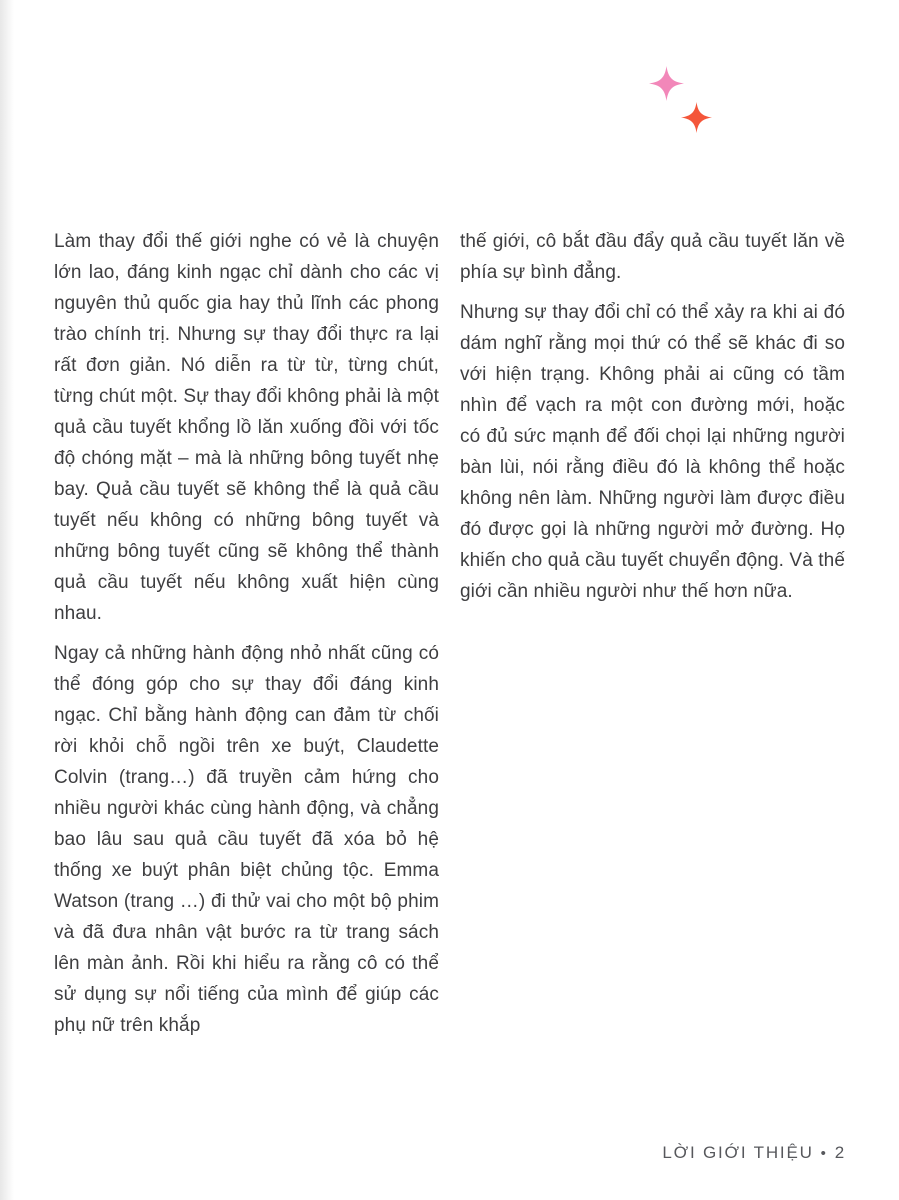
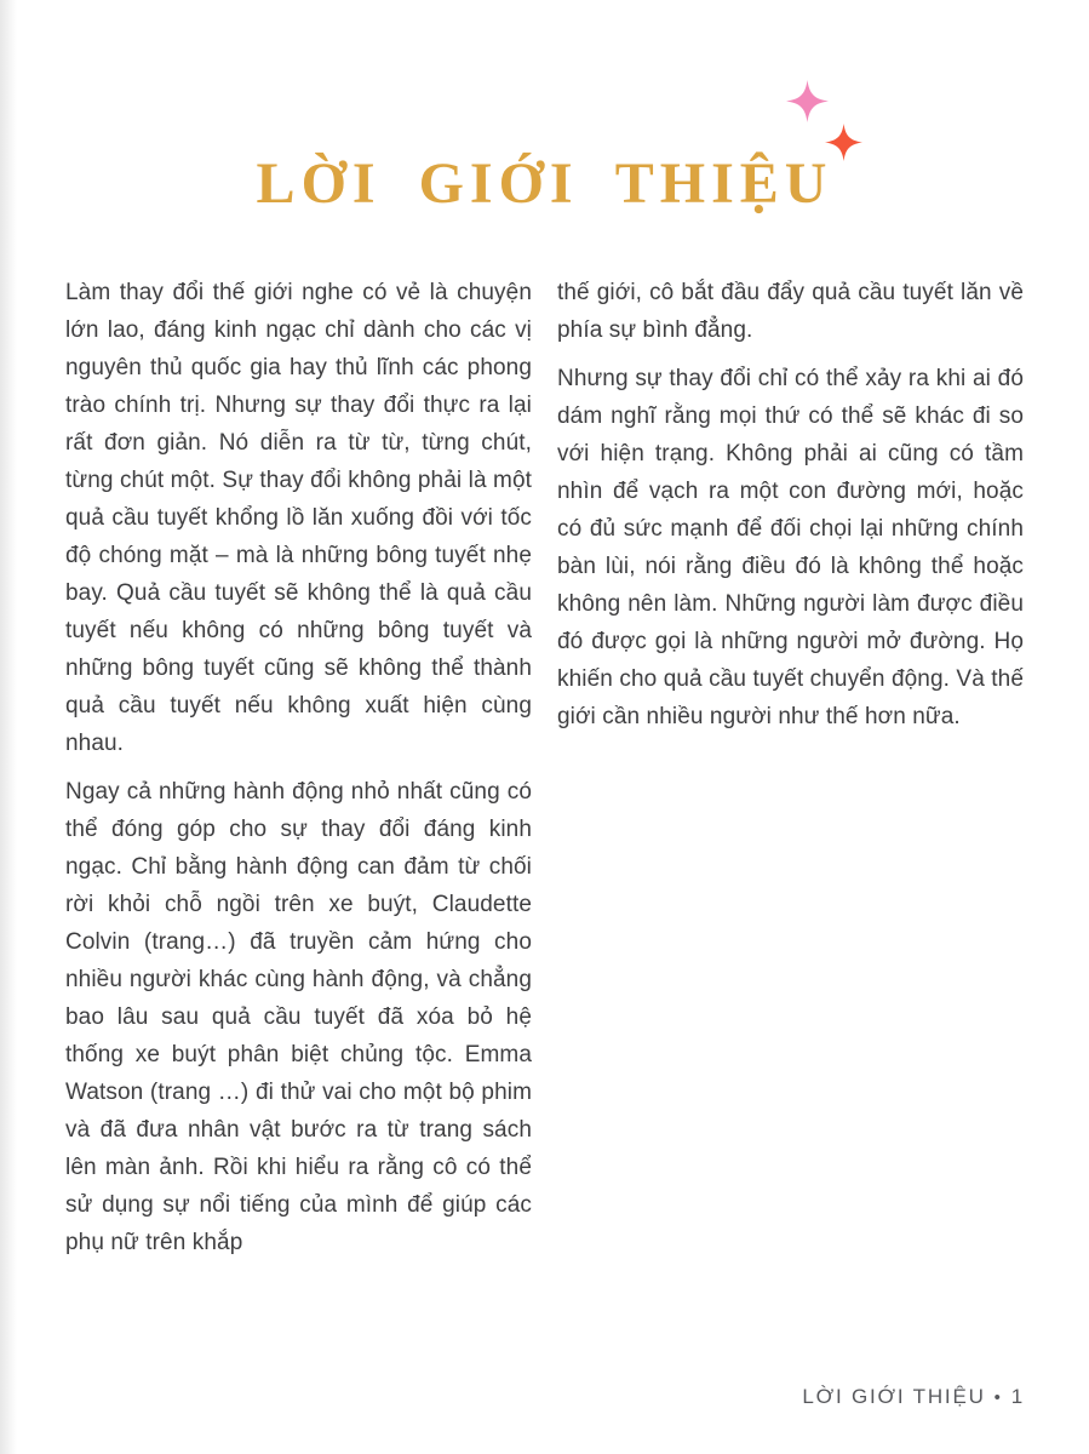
+ LỜI GIỚI THIỆU
  Làm thay đổi thế giới nghe có vẻ là chuyện lớn lao, đáng kinh ngạc chỉ dành cho các vị nguyên thủ quốc gia hay thủ lĩnh các phong trào chính trị. Nhưng sự thay đổi thực ra lại rất đơn giản. Nó diễn ra từ từ, từng chút, từng chút một. Sự thay đổi không phải là một quả cầu tuyết khổng lồ lăn xuống đồi với tốc độ chóng mặt – mà là những bông tuyết nhẹ bay. Quả cầu tuyết sẽ không thể là quả cầu tuyết nếu không có những bông tuyết và những bông tuyết cũng sẽ không thể thành quả cầu tuyết nếu không xuất hiện cùng nhau.
  Ngay cả những hành động nhỏ nhất cũng có thể đóng góp cho sự thay đổi đáng kinh ngạc. Chỉ bằng hành động can đảm từ chối rời khỏi chỗ ngồi trên xe buýt, Claudette Colvin (trang…) đã truyền cảm hứng cho nhiều người khác cùng hành động, và chẳng bao lâu sau quả cầu tuyết đã xóa bỏ hệ thống xe buýt phân biệt chủng tộc. Emma Watson (trang …) đi thử vai cho một bộ phim và đã đưa nhân vật bước ra từ trang sách lên màn ảnh. Rồi khi hiểu ra rằng cô có thể sử dụng sự nổi tiếng của mình để giúp các phụ nữ trên khắp
  thế giới, cô bắt đầu đẩy quả cầu tuyết lăn về phía sự bình đẳng.
- Nhưng sự thay đổi chỉ có thể xảy ra khi ai đó dám nghĩ rằng mọi thứ có thể sẽ khác đi so với hiện trạng. Không phải ai cũng có tầm nhìn để vạch ra một con đường mới, hoặc có đủ sức mạnh để đối chọi lại những người bàn lùi, nói rằng điều đó là không thể hoặc không nên làm. Những người làm được điều đó được gọi là những người mở đường. Họ khiến cho quả cầu tuyết chuyển động. Và thế giới cần nhiều người như thế hơn nữa.
+ Nhưng sự thay đổi chỉ có thể xảy ra khi ai đó dám nghĩ rằng mọi thứ có thể sẽ khác đi so với hiện trạng. Không phải ai cũng có tầm nhìn để vạch ra một con đường mới, hoặc có đủ sức mạnh để đối chọi lại những chính bàn lùi, nói rằng điều đó là không thể hoặc không nên làm. Những người làm được điều đó được gọi là những người mở đường. Họ khiến cho quả cầu tuyết chuyển động. Và thế giới cần nhiều người như thế hơn nữa.
- LỜI GIỚI THIỆU • 2
+ LỜI GIỚI THIỆU • 1
